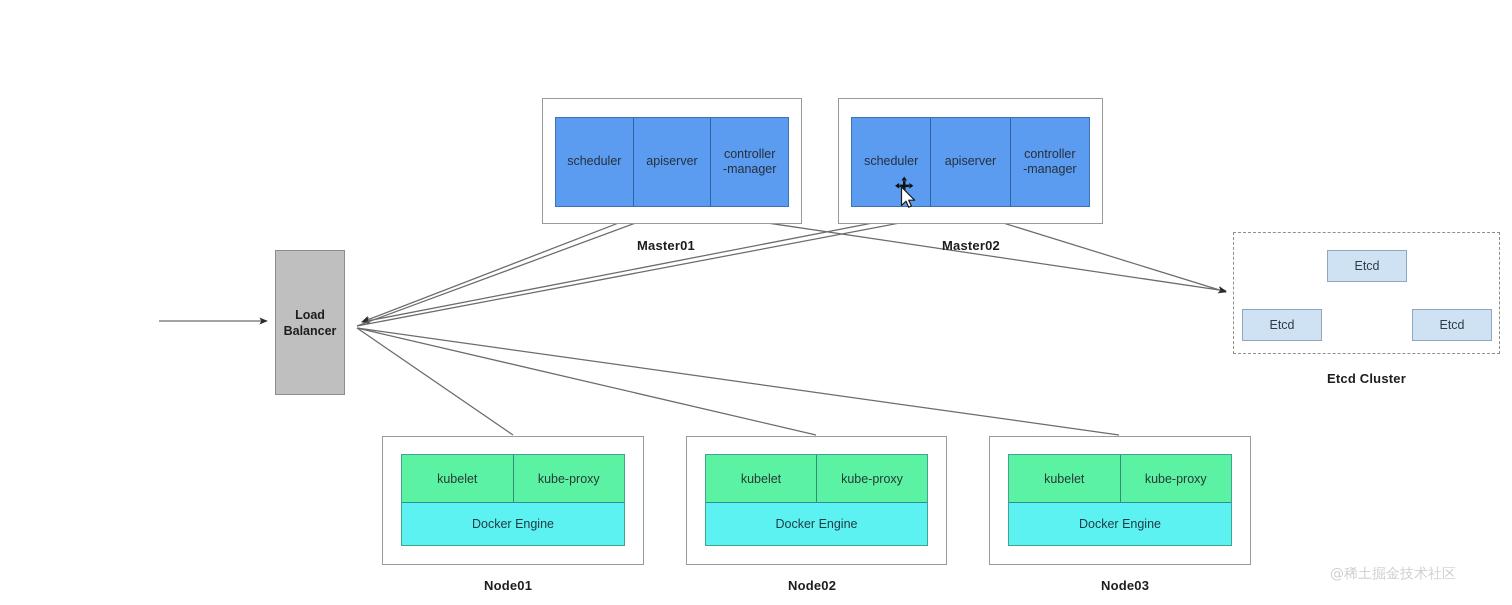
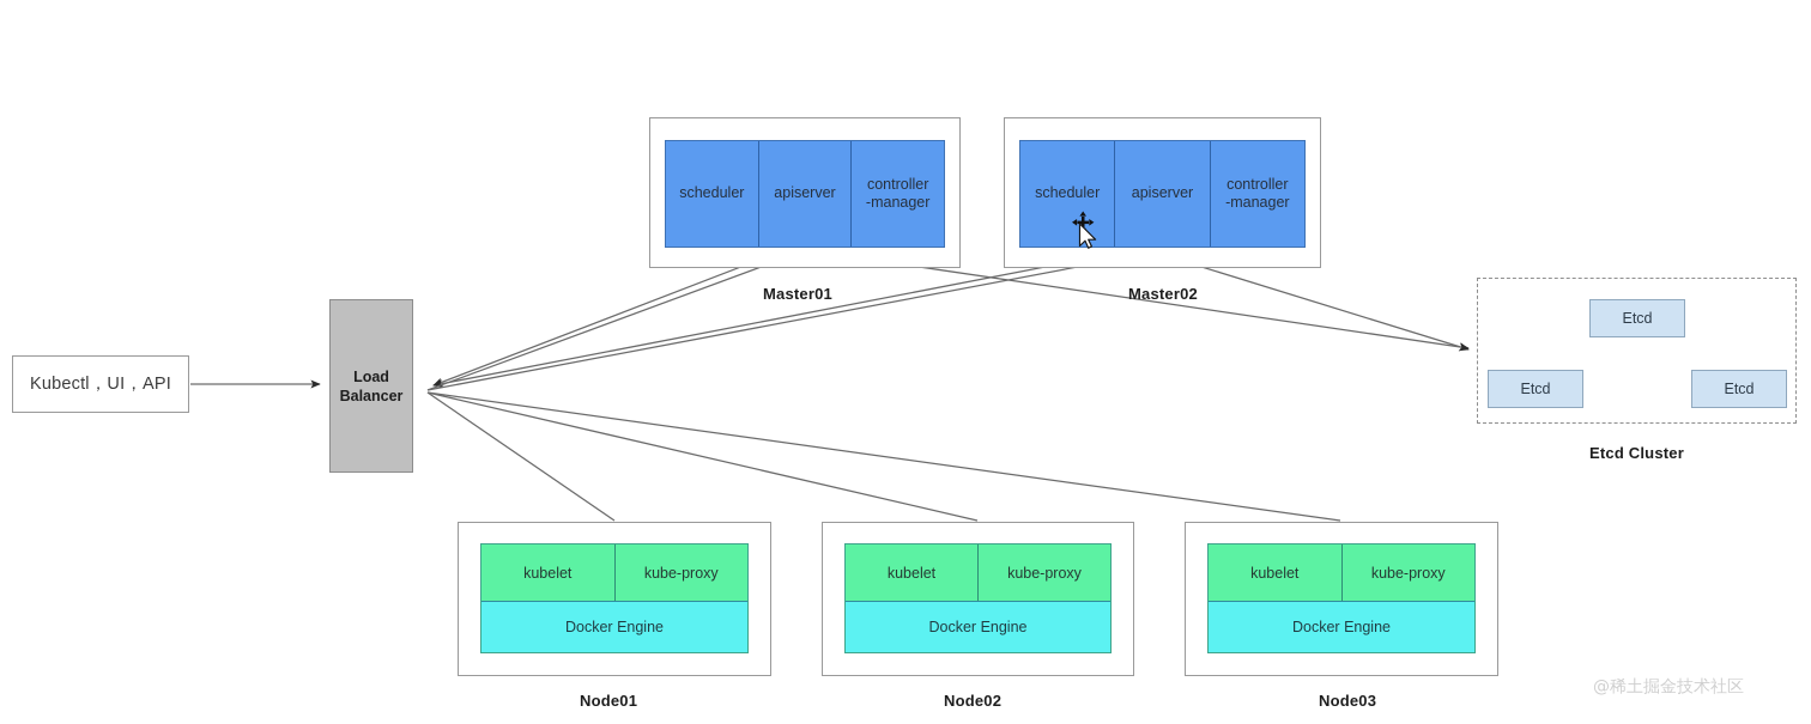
+ Kubectl，UI，API
  Load
  Balancer
  scheduler
  apiserver
  controller
  -manager
  Master01
  scheduler
  apiserver
  controller
  -manager
  Master02
  kubelet
  kube-proxy
  Docker Engine
  Node01
  kubelet
  kube-proxy
  Docker Engine
  Node02
  kubelet
  kube-proxy
  Docker Engine
  Node03
  Etcd
  Etcd
  Etcd
  Etcd Cluster
  @稀土掘金技术社区
